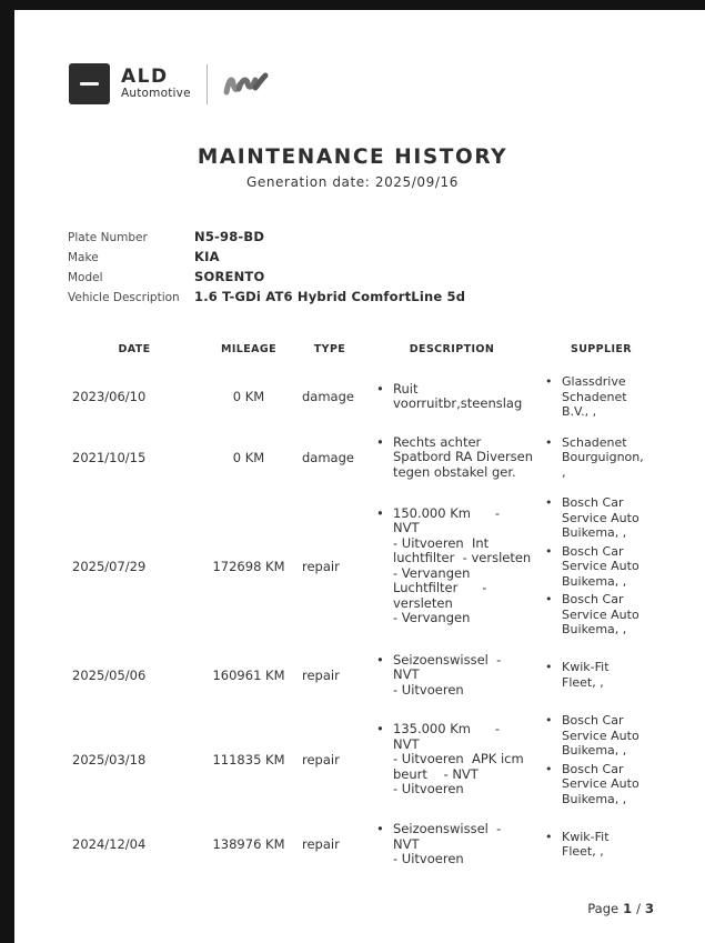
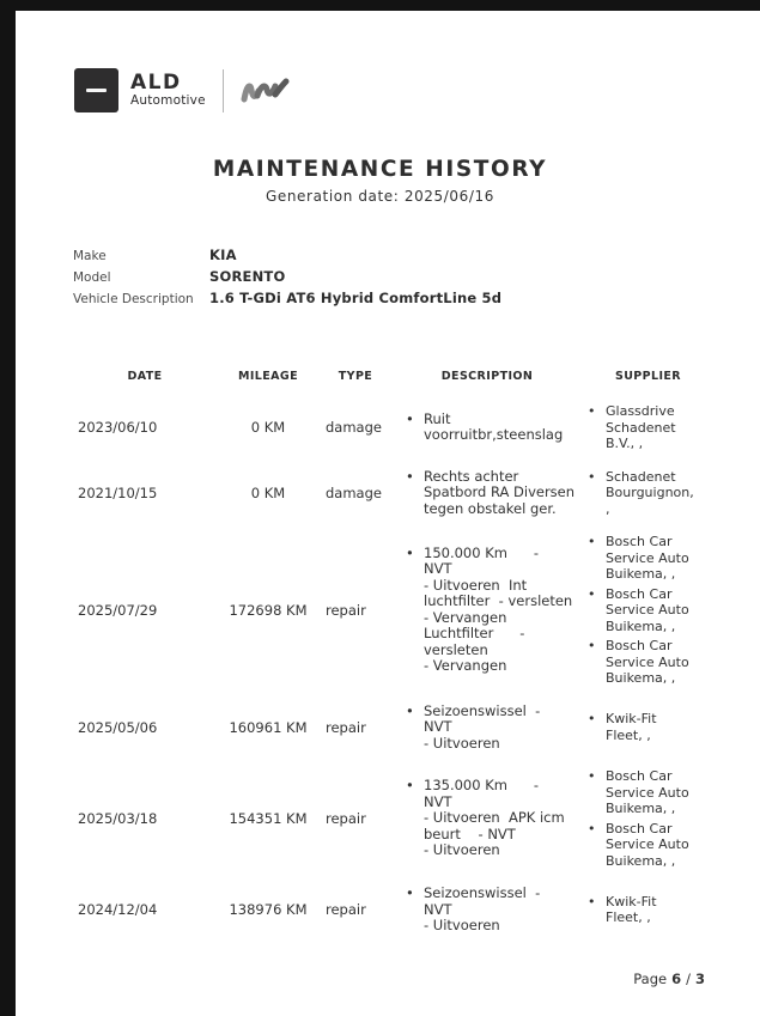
  ALD
  Automotive
  MAINTENANCE HISTORY
- Generation date: 2025/09/16
+ Generation date: 2025/06/16
- Plate Number
- N5-98-BD
  Make
  KIA
  Model
  SORENTO
  Vehicle Description
  1.6 T-GDi AT6 Hybrid ComfortLine 5d
  DATE
  MILEAGE
  TYPE
  DESCRIPTION
  SUPPLIER
  2023/06/10
  0 KM
  damage
  •
  Ruit
  voorruitbr,steenslag
  •
  Glassdrive
  Schadenet
  B.V., ,
  2021/10/15
  0 KM
  damage
  •
  Rechts achter
  Spatbord RA Diversen
  tegen obstakel ger.
  •
  Schadenet
  Bourguignon,
  ,
  2025/07/29
  172698 KM
  repair
  •
  150.000 Km -
  NVT
  - Uitvoeren Int
  luchtfilter - versleten
  - Vervangen
  Luchtfilter -
  versleten
  - Vervangen
  •
  Bosch Car
  Service Auto
  Buikema, ,
  •
  Bosch Car
  Service Auto
  Buikema, ,
  •
  Bosch Car
  Service Auto
  Buikema, ,
  2025/05/06
  160961 KM
  repair
  •
  Seizoenswissel -
  NVT
  - Uitvoeren
  •
  Kwik-Fit
  Fleet, ,
  2025/03/18
- 111835 KM
+ 154351 KM
  repair
  •
  135.000 Km -
  NVT
  - Uitvoeren APK icm
  beurt - NVT
  - Uitvoeren
  •
  Bosch Car
  Service Auto
  Buikema, ,
  •
  Bosch Car
  Service Auto
  Buikema, ,
  2024/12/04
  138976 KM
  repair
  •
  Seizoenswissel -
  NVT
  - Uitvoeren
  •
  Kwik-Fit
  Fleet, ,
  Page
- 1
+ 6
  /
  3
